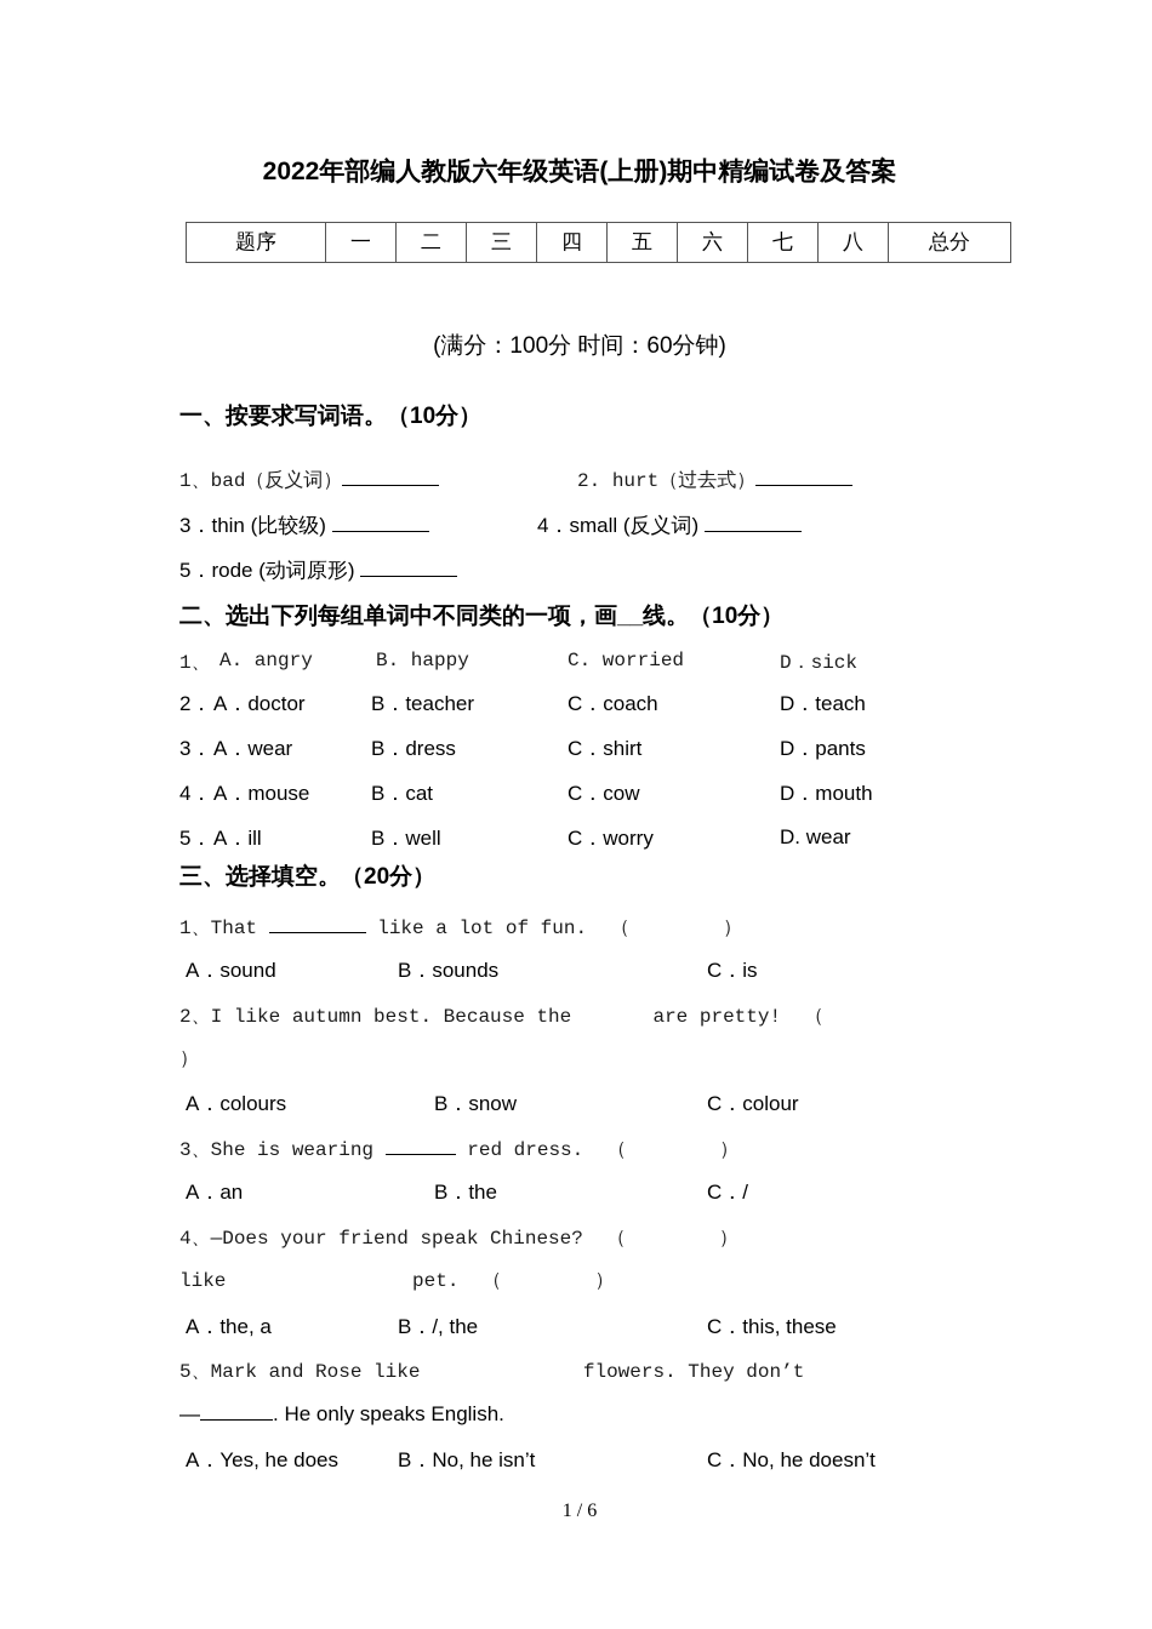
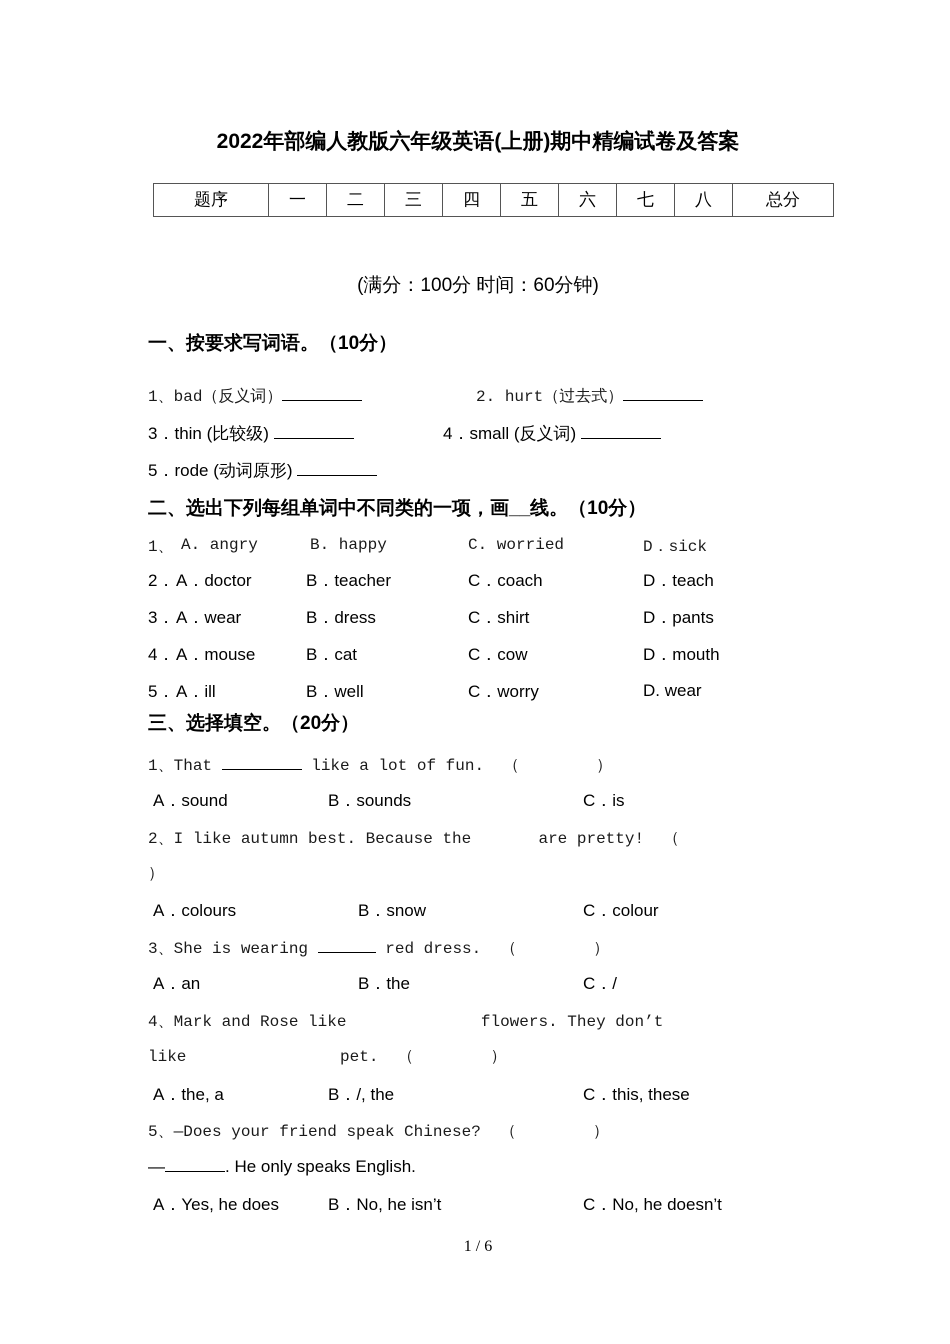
  2022年部编人教版六年级英语(上册)期中精编试卷及答案
  题序	一	二	三	四	五	六	七	八	总分
  (满分：100分 时间：60分钟)
  一、按要求写词语。（10分）
  1、bad（反义词）
  2. hurt（过去式）
  3．thin (比较级)
  4．small (反义词)
  5．rode (动词原形)
  二、选出下列每组单词中不同类的一项，画__线。（10分）
  1、
  A. angry
  B. happy
  C. worried
  D．sick
  2．
  A．doctor
  B．teacher
  C．coach
  D．teach
  3．
  A．wear
  B．dress
  C．shirt
  D．pants
  4．
  A．mouse
  B．cat
  C．cow
  D．mouth
  5．
  A．ill
  B．well
  C．worry
  D. wear
  三、选择填空。（20分）
  1、That like a lot of fun. （ ）
  A．sound
  B．sounds
  C．is
  2、I like autumn best. Because the are pretty! （
  ）
  A．colours
  B．snow
  C．colour
  3、She is wearing red dress. （ ）
  A．an
  B．the
  C．/
- 4、—Does your friend speak Chinese? （ ）
+ 4、Mark and Rose like flowers. They don’t
  like pet. （ ）
  A．the, a
  B．/, the
  C．this, these
- 5、Mark and Rose like flowers. They don’t
+ 5、—Does your friend speak Chinese? （ ）
  — . He only speaks English.
  A．Yes, he does
  B．No, he isn’t
  C．No, he doesn’t
  1 / 6
